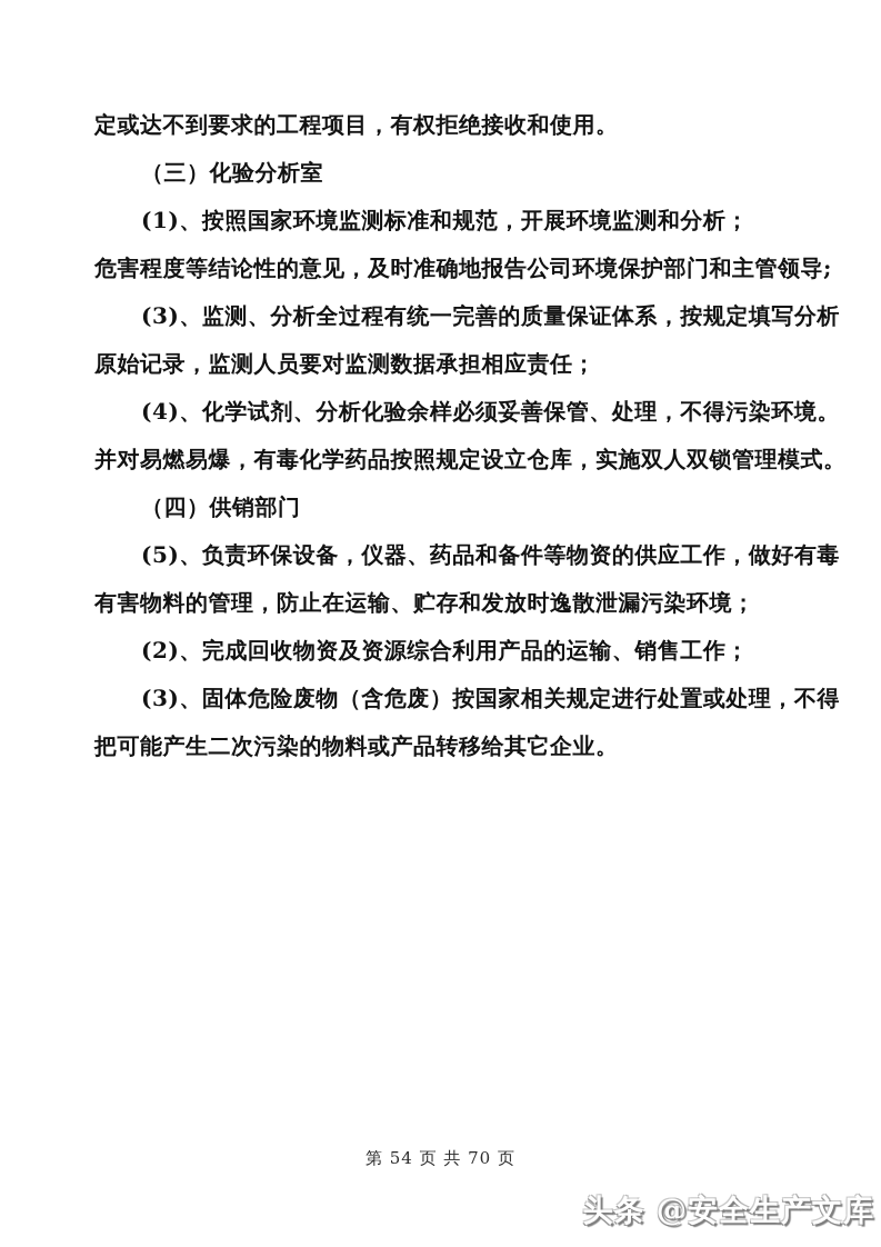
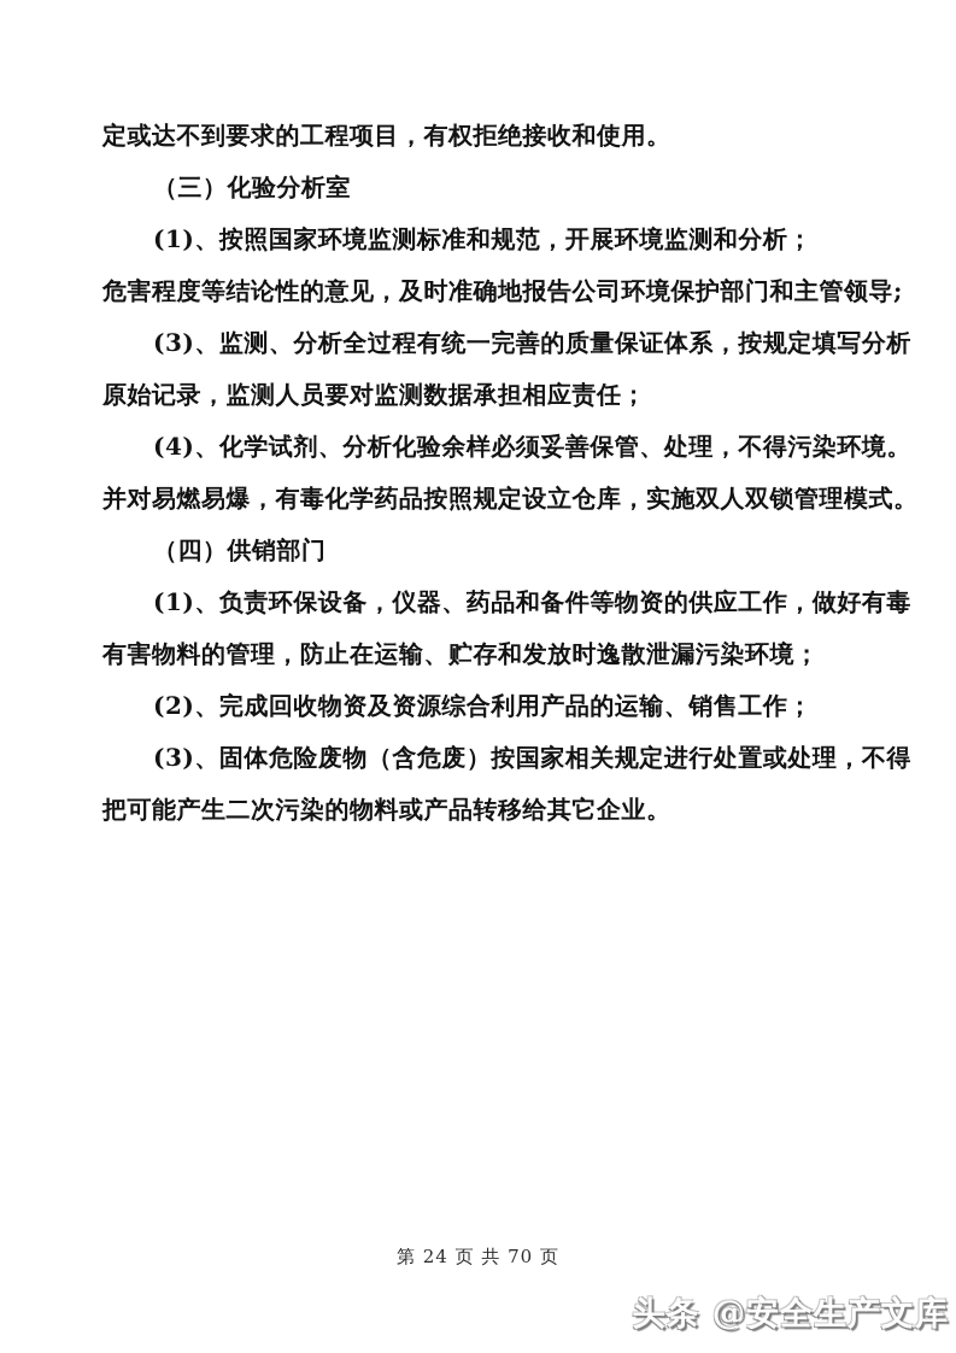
  定或达不到要求的工程项目，有权拒绝接收和使用。
  （三）化验分析室
  (1)、按照国家环境监测标准和规范，开展环境监测和分析；
  危害程度等结论性的意见，及时准确地报告公司环境保护部门和主管领导;
  (3)、监测、分析全过程有统一完善的质量保证体系，按规定填写分析
  原始记录，监测人员要对监测数据承担相应责任；
  (4)、化学试剂、分析化验余样必须妥善保管、处理，不得污染环境。
  并对易燃易爆，有毒化学药品按照规定设立仓库，实施双人双锁管理模式。
  （四）供销部门
- (5)、负责环保设备，仪器、药品和备件等物资的供应工作，做好有毒
+ (1)、负责环保设备，仪器、药品和备件等物资的供应工作，做好有毒
  有害物料的管理，防止在运输、贮存和发放时逸散泄漏污染环境；
  (2)、完成回收物资及资源综合利用产品的运输、销售工作；
  (3)、固体危险废物（含危废）按国家相关规定进行处置或处理，不得
  把可能产生二次污染的物料或产品转移给其它企业。
- 第 54 页 共 70 页
+ 第 24 页 共 70 页
  头条 @安全生产文库
